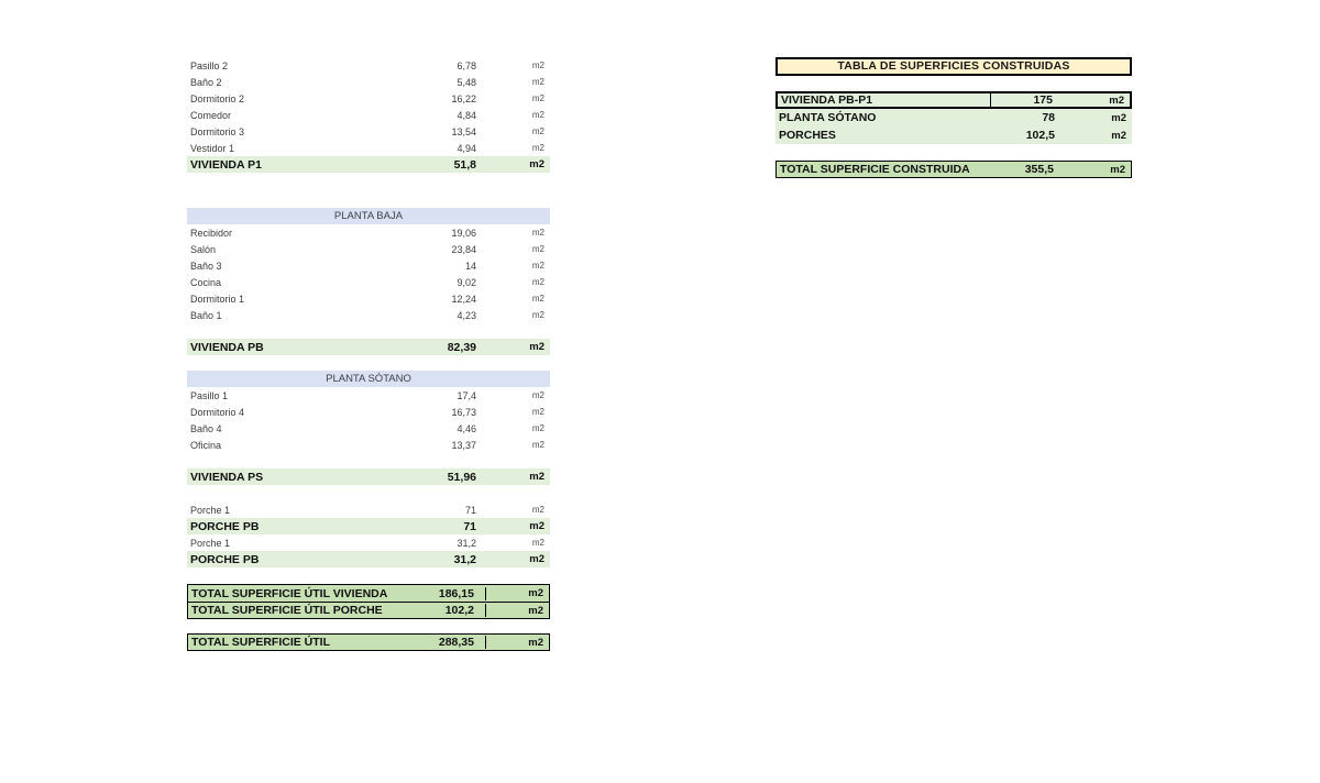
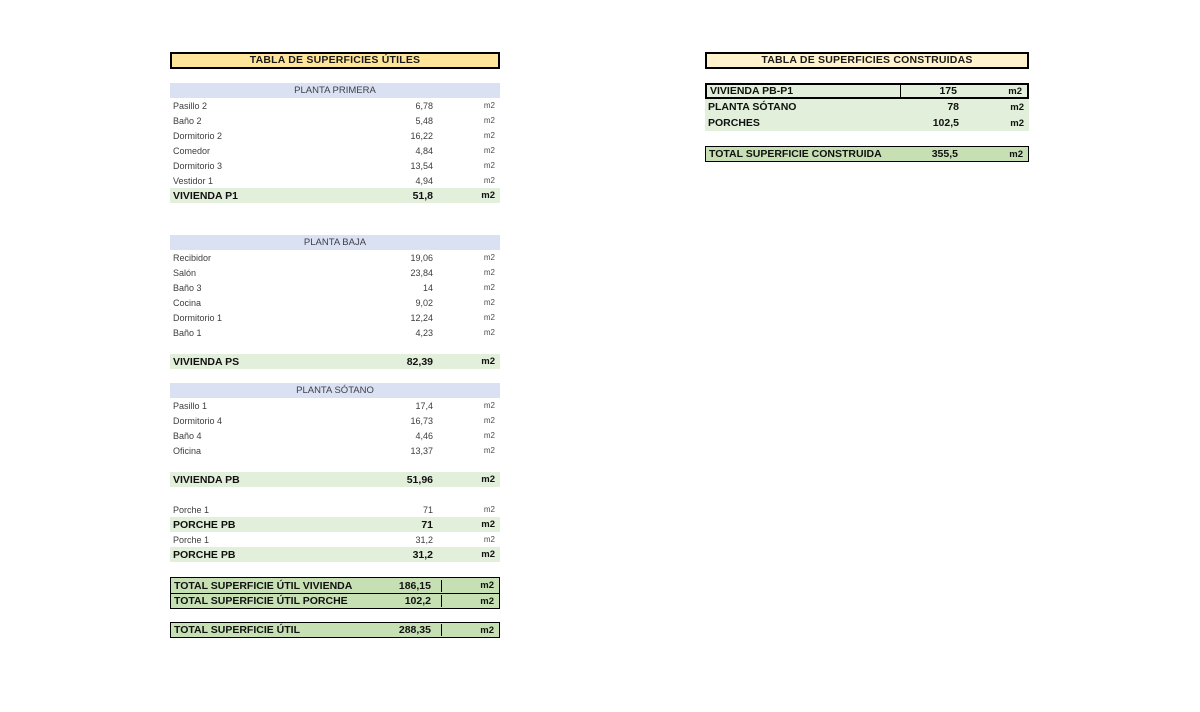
+ TABLA DE SUPERFICIES ÚTILES
+ PLANTA PRIMERA
  Pasillo 2
  6,78
  m2
  Baño 2
  5,48
  m2
  Dormitorio 2
  16,22
  m2
  Comedor
  4,84
  m2
  Dormitorio 3
  13,54
  m2
  Vestidor 1
  4,94
  m2
  VIVIENDA P1
  51,8
  m2
  PLANTA BAJA
  Recibidor
  19,06
  m2
  Salón
  23,84
  m2
  Baño 3
  14
  m2
  Cocina
  9,02
  m2
  Dormitorio 1
  12,24
  m2
  Baño 1
  4,23
  m2
- VIVIENDA PB
+ VIVIENDA PS
  82,39
  m2
  PLANTA SÓTANO
  Pasillo 1
  17,4
  m2
  Dormitorio 4
  16,73
  m2
  Baño 4
  4,46
  m2
  Oficina
  13,37
  m2
- VIVIENDA PS
+ VIVIENDA PB
  51,96
  m2
  Porche 1
  71
  m2
  PORCHE PB
  71
  m2
  Porche 1
  31,2
  m2
  PORCHE PB
  31,2
  m2
  TOTAL SUPERFICIE ÚTIL VIVIENDA
  186,15
  m2
  TOTAL SUPERFICIE ÚTIL PORCHE
  102,2
  m2
  TOTAL SUPERFICIE ÚTIL
  288,35
  m2
  TABLA DE SUPERFICIES CONSTRUIDAS
  VIVIENDA PB-P1
  175
  m2
  PLANTA SÓTANO
  78
  m2
  PORCHES
  102,5
  m2
  TOTAL SUPERFICIE CONSTRUIDA
  355,5
  m2
